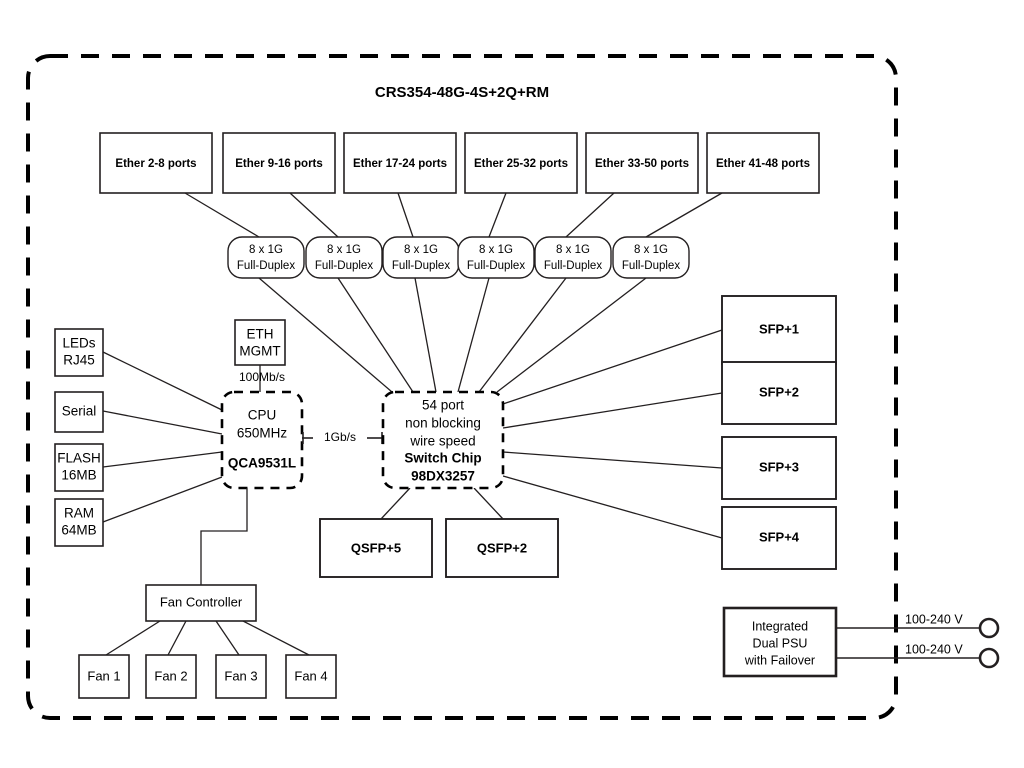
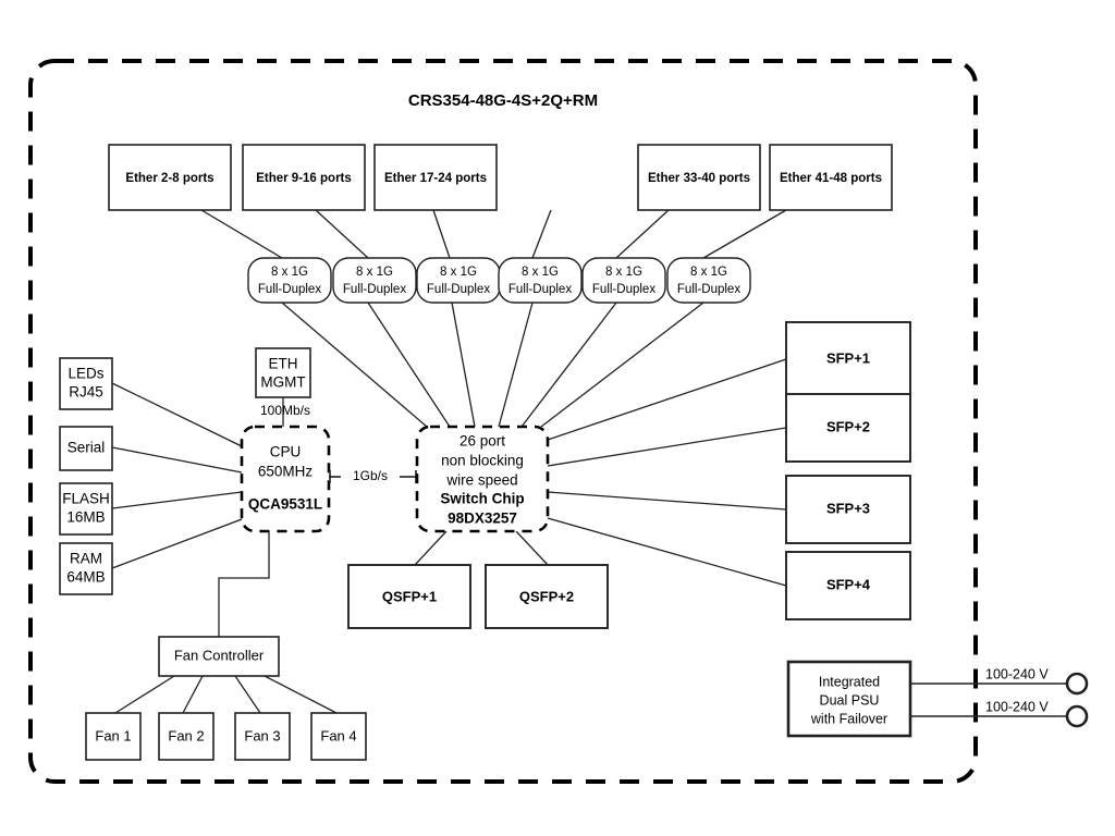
  CRS354-48G-4S+2Q+RM
  Ether 2-8 ports
  Ether 9-16 ports
  Ether 17-24 ports
- Ether 25-32 ports
- Ether 33-50 ports
+ Ether 33-40 ports
  Ether 41-48 ports
  8 x 1G
  Full-Duplex
  8 x 1G
  Full-Duplex
  8 x 1G
  Full-Duplex
  8 x 1G
  Full-Duplex
  8 x 1G
  Full-Duplex
  8 x 1G
  Full-Duplex
  LEDs
  RJ45
  Serial
  FLASH
  16MB
  RAM
  64MB
  ETH
  MGMT
  100Mb/s
  CPU
  650MHz
  QCA9531L
  1Gb/s
- 54 port
+ 26 port
  non blocking
  wire speed
  Switch Chip
  98DX3257
  SFP+1
  SFP+2
  SFP+3
  SFP+4
- QSFP+5
+ QSFP+1
  QSFP+2
  Fan Controller
  Fan 1
  Fan 2
  Fan 3
  Fan 4
  100-240 V
  100-240 V
  Integrated
  Dual PSU
  with Failover
